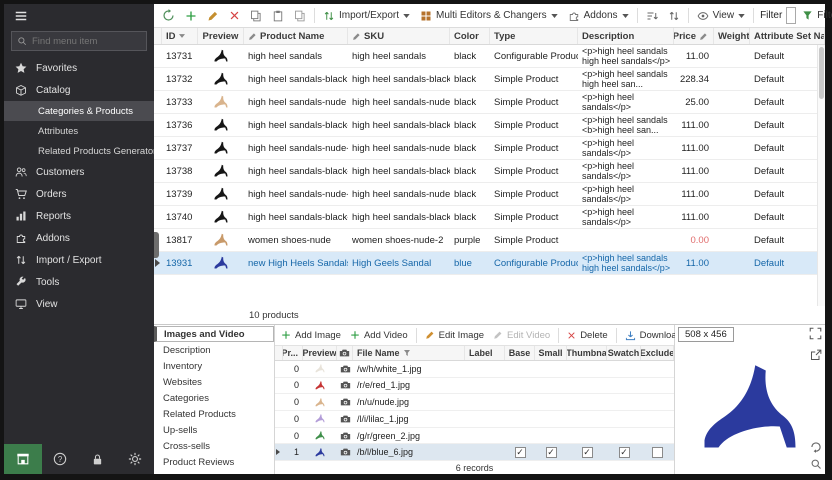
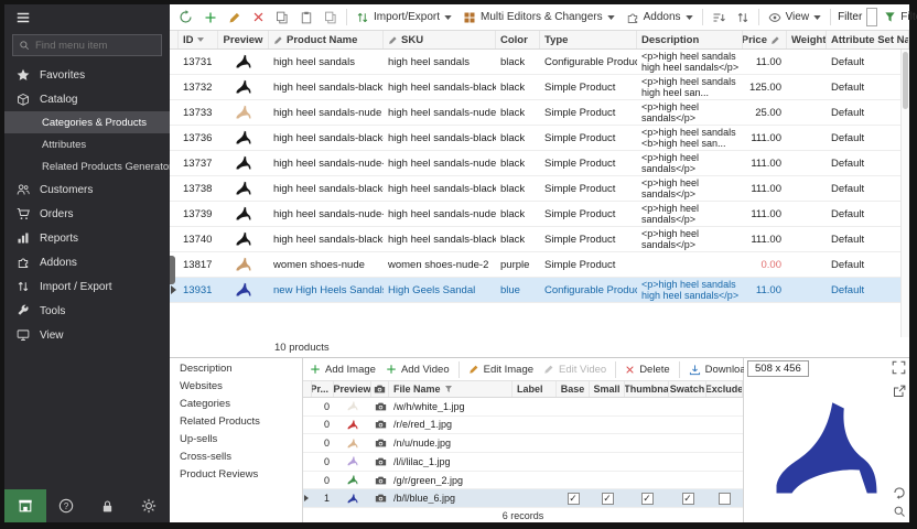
  Find menu item
  Favorites
  Catalog
  Categories & Products
  Attributes
  Related Products Generato
  Customers
  Orders
  Reports
  Addons
  Import / Export
  Tools
  View
  Import/Export
  Multi Editors & Changers
  Addons
  View
  Filter
  ID
  Preview
  Product Name
  SKU
  Color
  Type
  Description
  Price
  Weight
  Attribute Set Na
  13731
  high heel sandals
  high heel sandals
  black
  Configurable Produ
  <p>high heel sandals high heel sandals</p>
  11.00
  Default
  13732
  high heel sandals-black
  high heel sandals-black
  black
  Simple Product
  <p>high heel sandals high heel san...
- 228.34
+ 125.00
  Default
  13733
  high heel sandals-nude
  high heel sandals-nude
  black
  Simple Product
  <p>high heel sandals</p>
  25.00
  Default
  13736
  high heel sandals-black
  high heel sandals-black
  black
  Simple Product
  <p>high heel sandals <b>high heel san...
  111.00
  Default
  13737
  high heel sandals-nude-
  high heel sandals-nude
  black
  Simple Product
  <p>high heel sandals</p>
  111.00
  Default
  13738
  high heel sandals-black
  high heel sandals-black
  black
  Simple Product
  <p>high heel sandals</p>
  111.00
  Default
  13739
  high heel sandals-nude-
  high heel sandals-nude
  black
  Simple Product
  <p>high heel sandals</p>
  111.00
  Default
  13740
  high heel sandals-black
  high heel sandals-black
  black
  Simple Product
  <p>high heel sandals</p>
  111.00
  Default
  13817
  women shoes-nude
  women shoes-nude-2
  purple
  Simple Product
  0.00
  Default
  13931
  new High Heels Sandal
  High Geels Sandal
  blue
  Configurable Produ
  <p>high heel sandals high heel sandals</p>
  11.00
  Default
  10 products
- Images and Video
  Description
- Inventory
  Websites
  Categories
  Related Products
  Up-sells
  Cross-sells
  Product Reviews
  Add Image
  Add Video
  Edit Image
  Edit Video
  Delete
  Pr...
  Preview
  File Name
  Label
  Base
  Small
  Thumbna
  Swatch
  Exclude
  0
  /w/h/white_1.jpg
  0
  /r/e/red_1.jpg
  0
  /n/u/nude.jpg
  0
  /l/i/lilac_1.jpg
  0
  /g/r/green_2.jpg
  1
  /b/l/blue_6.jpg
  6 records
  508 x 456
